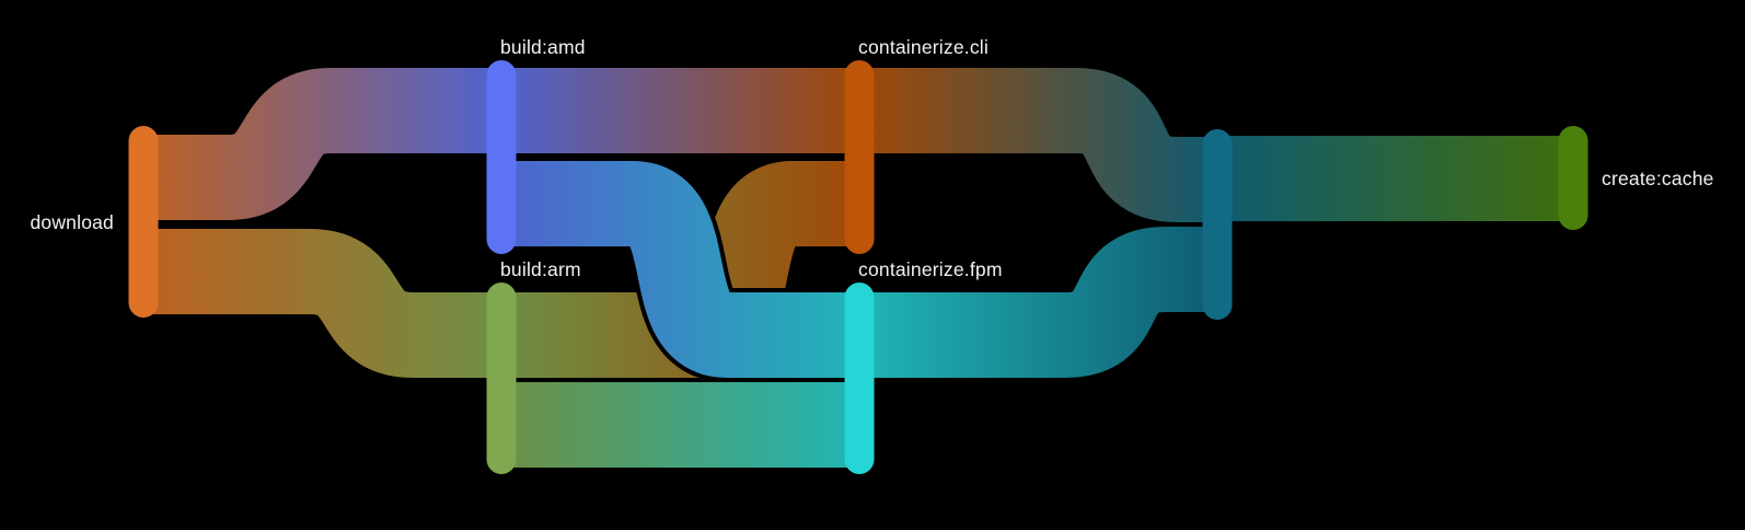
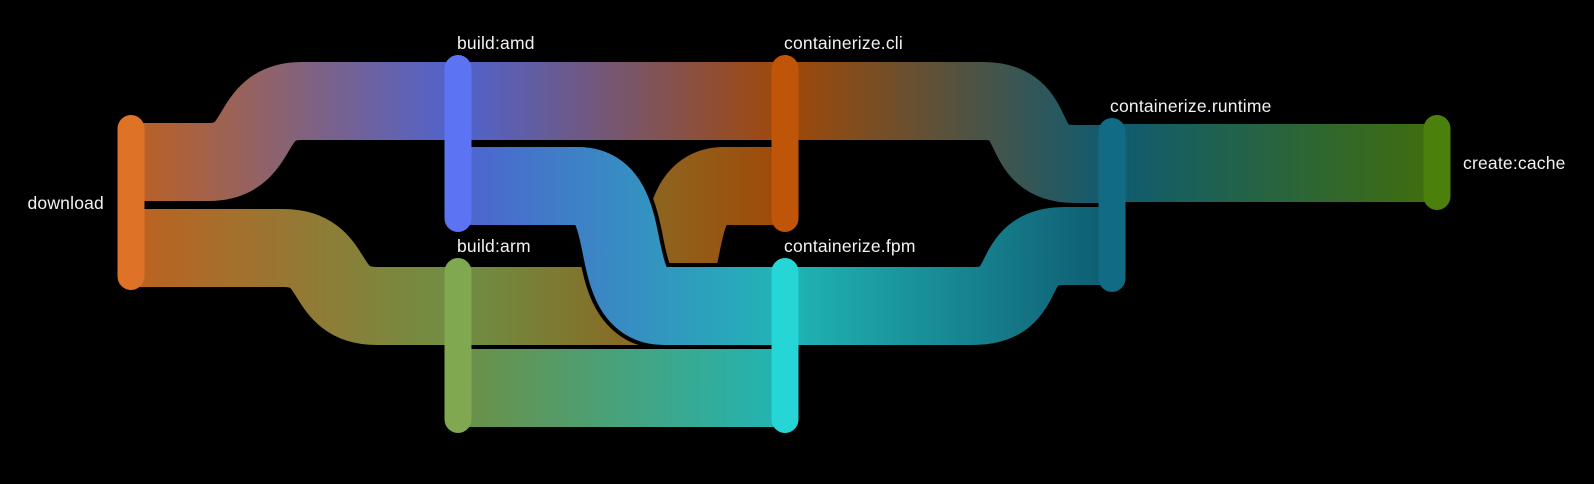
  download
  build:amd
  build:arm
  containerize.cli
  containerize.fpm
+ containerize.runtime
  create:cache
